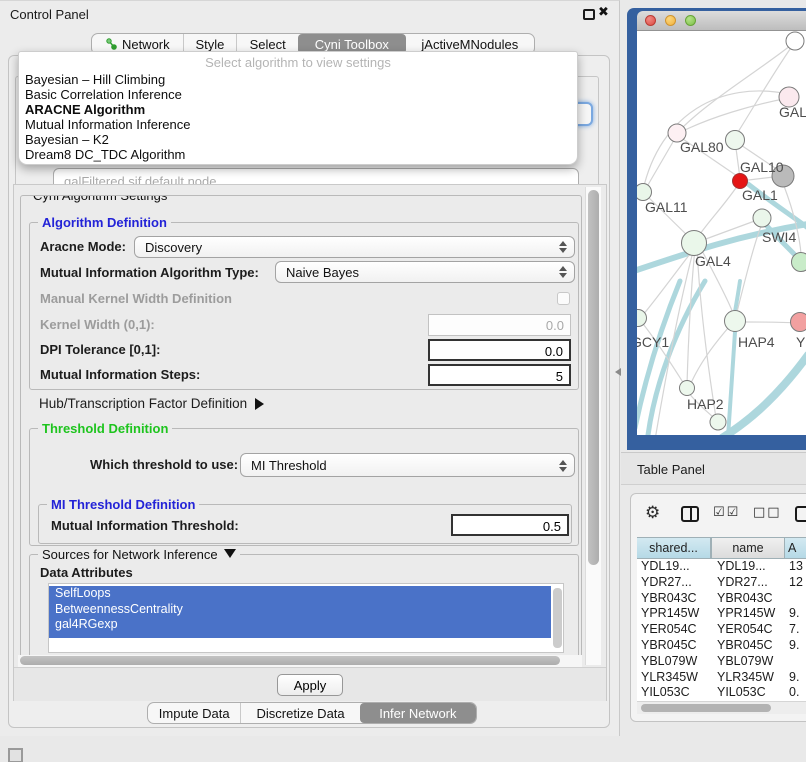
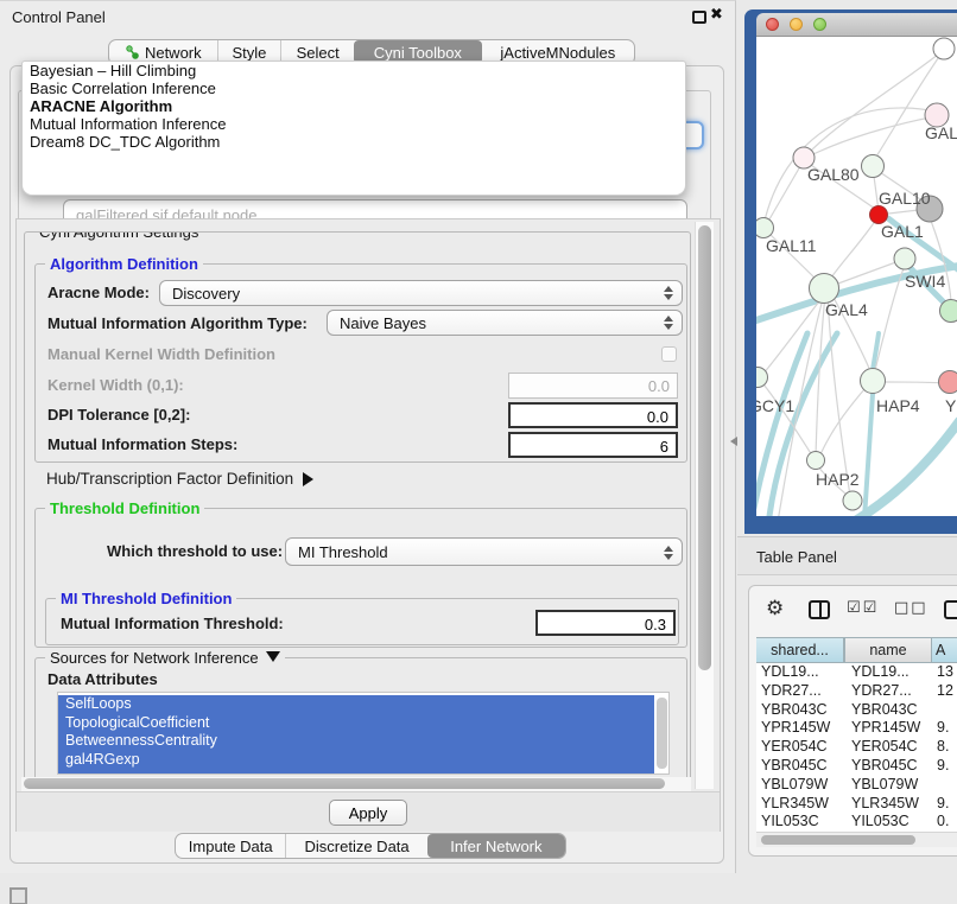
  Control Panel
  ✖
  Network
  Style
  Select
  Cyni Toolbox
  jActiveMNodules
  galFiltered.sif default node
  Cyni Algorithm Settings
  Algorithm Definition
  Aracne Mode:
  Discovery
  Mutual Information Algorithm Type:
  Naive Bayes
  Manual Kernel Width Definition
  Kernel Width (0,1):
  0.0
- DPI Tolerance [0,1]:
+ DPI Tolerance [0,2]:
  0.0
  Mutual Information Steps:
- 5
+ 6
  Hub/Transcription Factor Definition
  Threshold Definition
  Which threshold to use:
  MI Threshold
  MI Threshold Definition
  Mutual Information Threshold:
- 0.5
+ 0.3
  Sources for Network Inference
  Data Attributes
  SelfLoops
+ TopologicalCoefficient
  BetweennessCentrality
  gal4RGexp
  Apply
  Impute Data
  Discretize Data
  Infer Network
- Select algorithm to view settings
  Bayesian – Hill Climbing
  Basic Correlation Inference
  ARACNE Algorithm
  Mutual Information Inference
- Bayesian – K2
  Dream8 DC_TDC Algorithm
  GAL
  GAL80
  GAL10
  GAL1
  GAL11
  SWI4
  GAL4
  GCY1
  HAP4
  Y
  HAP2
  Table Panel
  ⚙
  ☑☑
  □□
  shared...
  name
  A
  YDL19...
  YDL19...
  13
  YDR27...
  YDR27...
  12
  YBR043C
  YBR043C
  YPR145W
  YPR145W
  9.
  YER054C
  YER054C
- 7.
+ 8.
  YBR045C
  YBR045C
  9.
  YBL079W
  YBL079W
  YLR345W
  YLR345W
  9.
  YIL053C
  YIL053C
  0.
